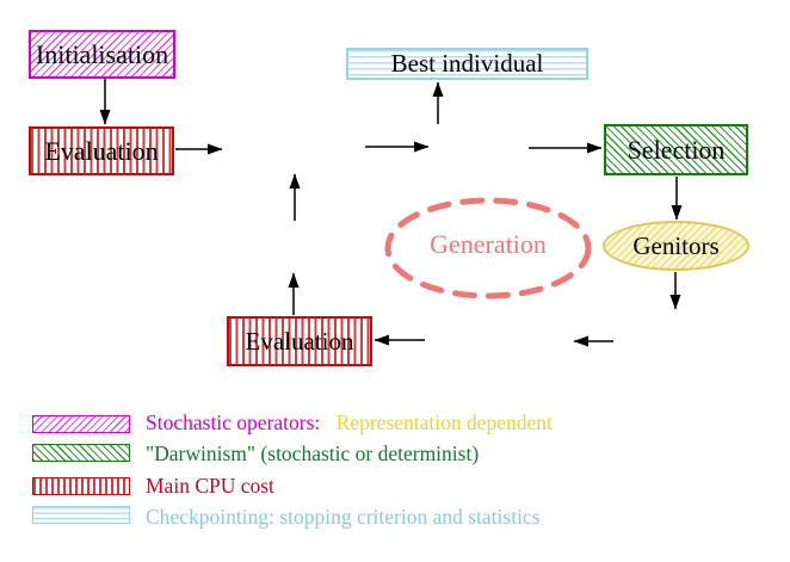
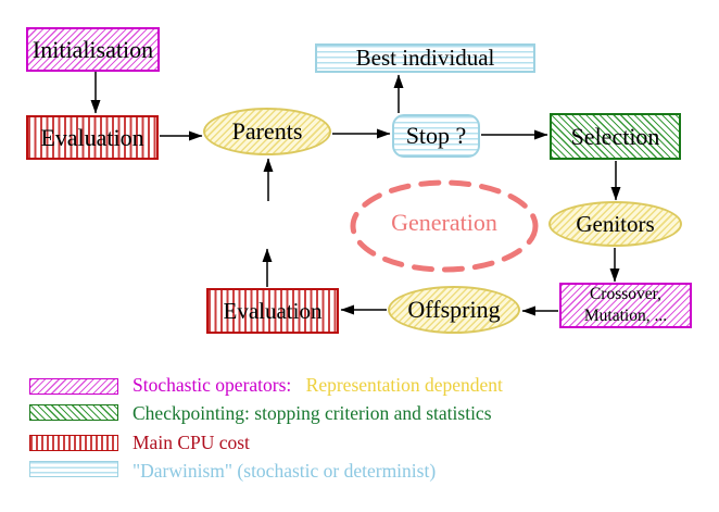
  Initialisation
  Best individual
  Evaluation
+ Parents
+ Stop ?
  Selection
  Generation
  Genitors
+ Crossover,
+ Mutation, ...
+ Offspring
  Evaluation
  Stochastic operators: Representation dependent
- "Darwinism" (stochastic or determinist)
+ Checkpointing: stopping criterion and statistics
  Main CPU cost
- Checkpointing: stopping criterion and statistics
+ "Darwinism" (stochastic or determinist)
